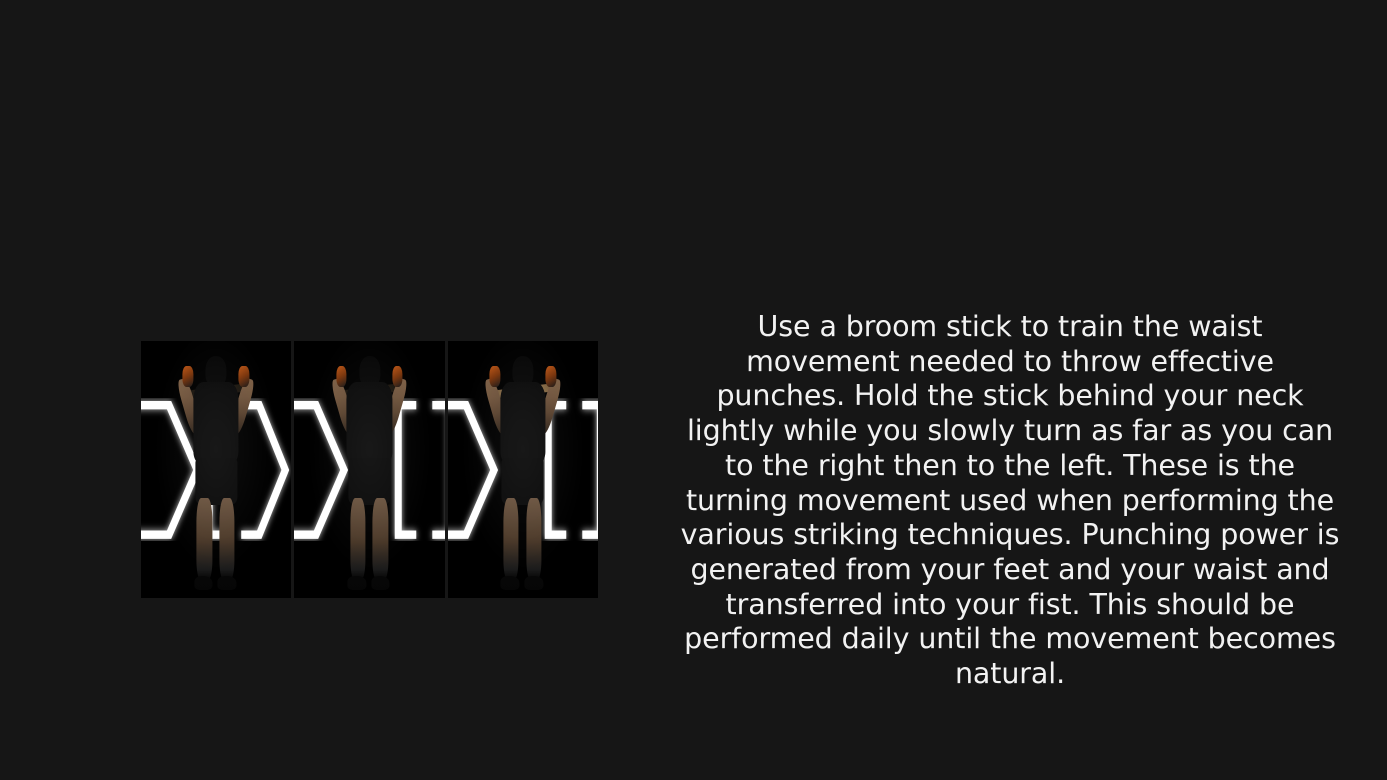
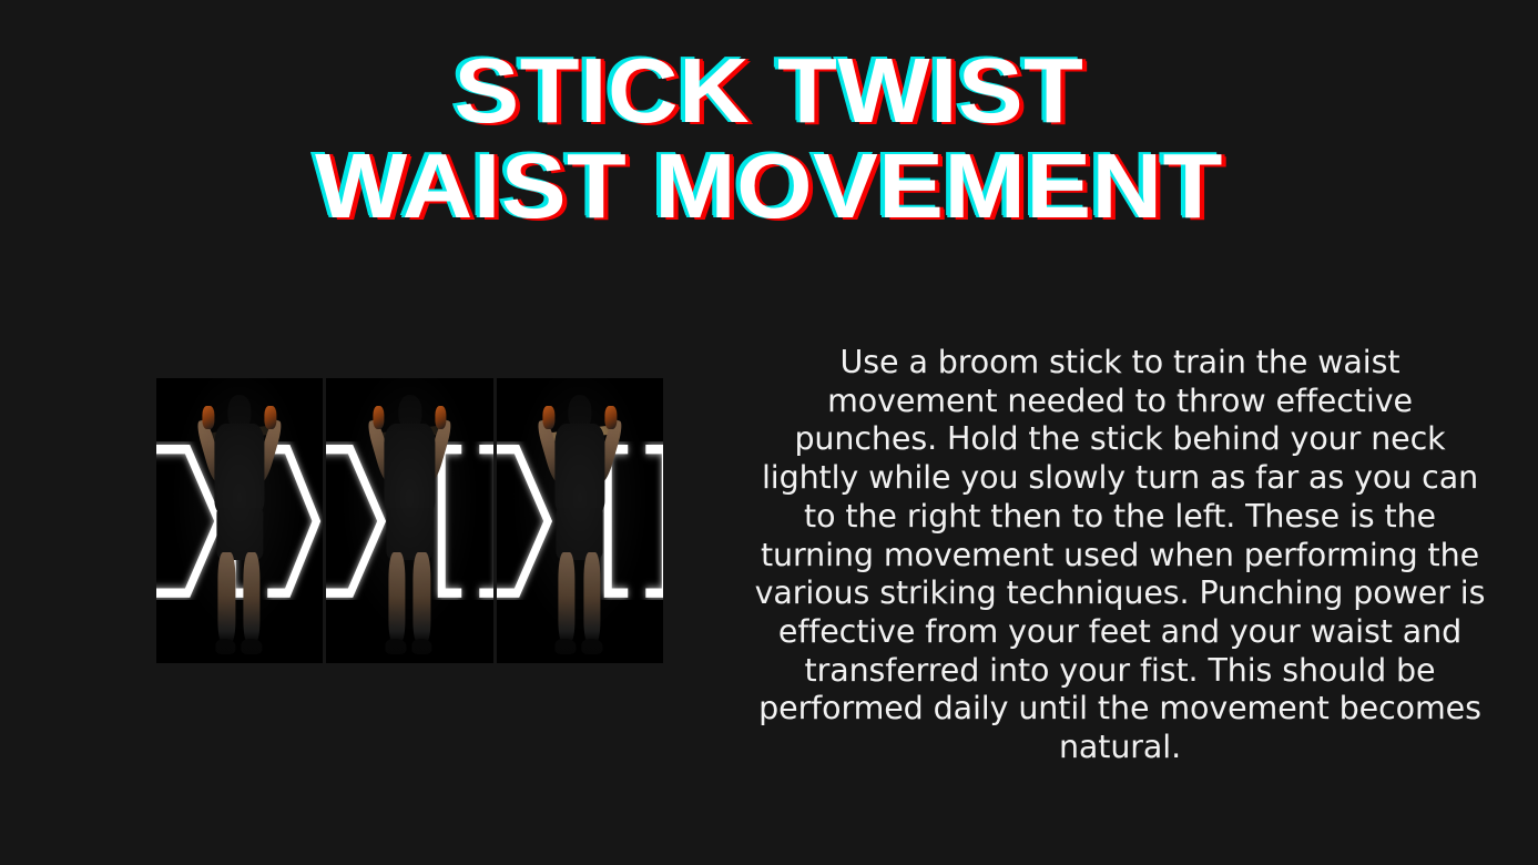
+ STICK TWIST
+ WAIST MOVEMENT
- Use a broom stick to train the waist movement needed to throw effective punches. Hold the stick behind your neck lightly while you slowly turn as far as you can to the right then to the left. These is the turning movement used when performing the various striking techniques. Punching power is generated from your feet and your waist and transferred into your fist. This should be performed daily until the movement becomes natural.
+ Use a broom stick to train the waist movement needed to throw effective punches. Hold the stick behind your neck lightly while you slowly turn as far as you can to the right then to the left. These is the turning movement used when performing the various striking techniques. Punching power is effective from your feet and your waist and transferred into your fist. This should be performed daily until the movement becomes natural.
